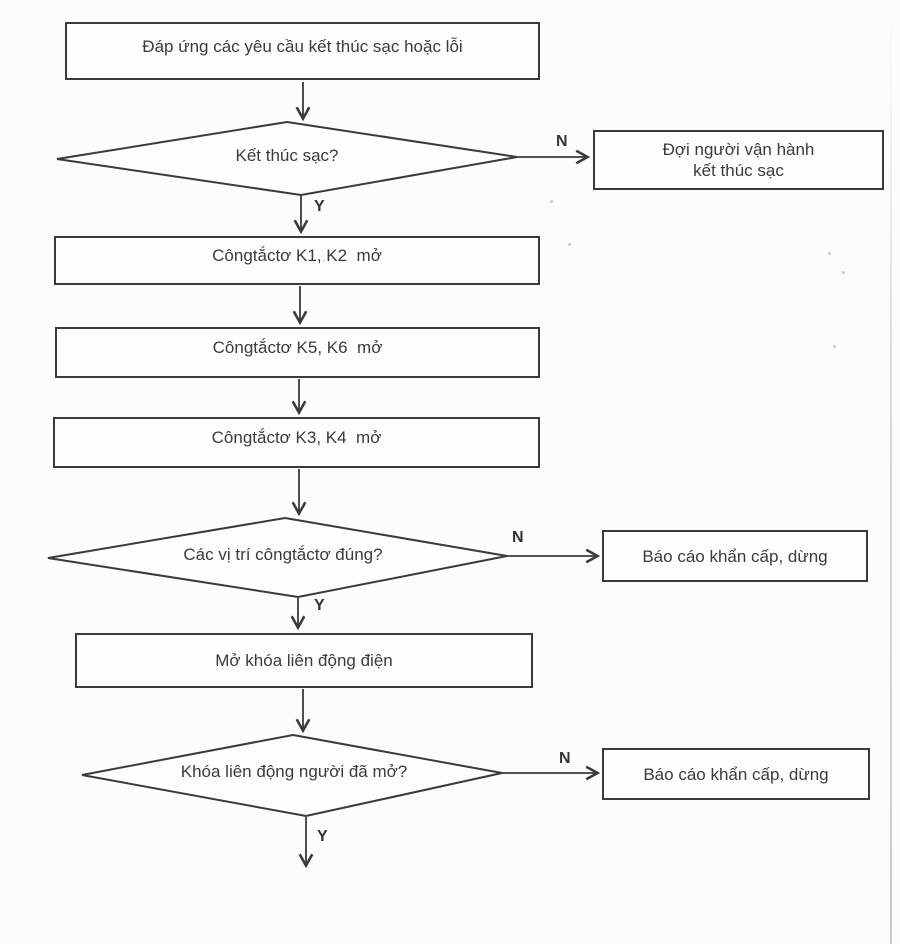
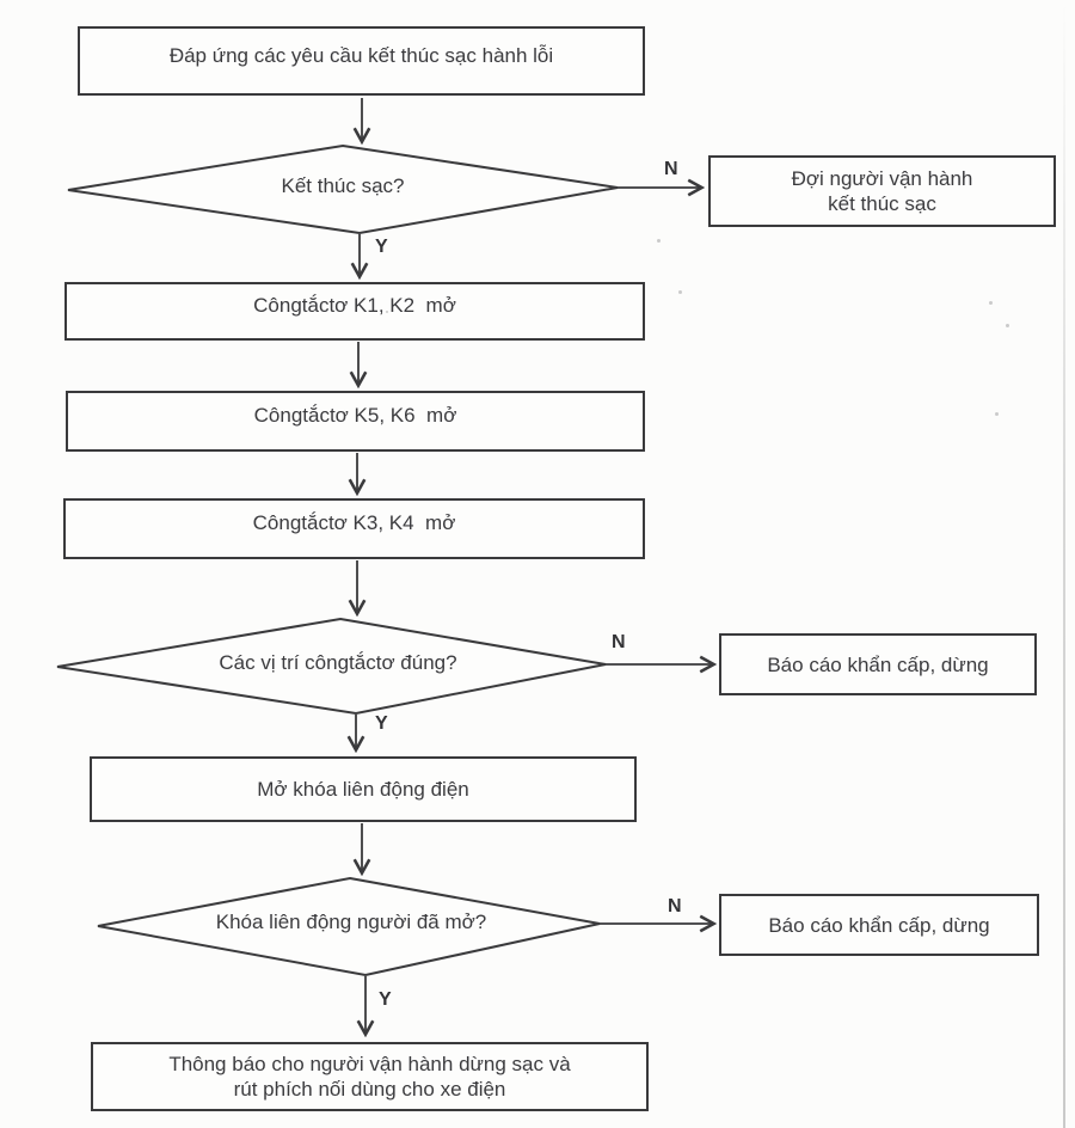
- Đáp ứng các yêu cầu kết thúc sạc hoặc lỗi
+ Đáp ứng các yêu cầu kết thúc sạc hành lỗi
  Đợi người vận hành
  kết thúc sạc
  Côngtắctơ K1, K2 mở
  Côngtắctơ K5, K6 mở
  Côngtắctơ K3, K4 mở
  Báo cáo khẩn cấp, dừng
  Mở khóa liên động điện
  Báo cáo khẩn cấp, dừng
+ Thông báo cho người vận hành dừng sạc và
+ rút phích nối dùng cho xe điện
  Kết thúc sạc?
  Các vị trí côngtắctơ đúng?
  Khóa liên động người đã mở?
  N
  Y
  N
  Y
  N
  Y
